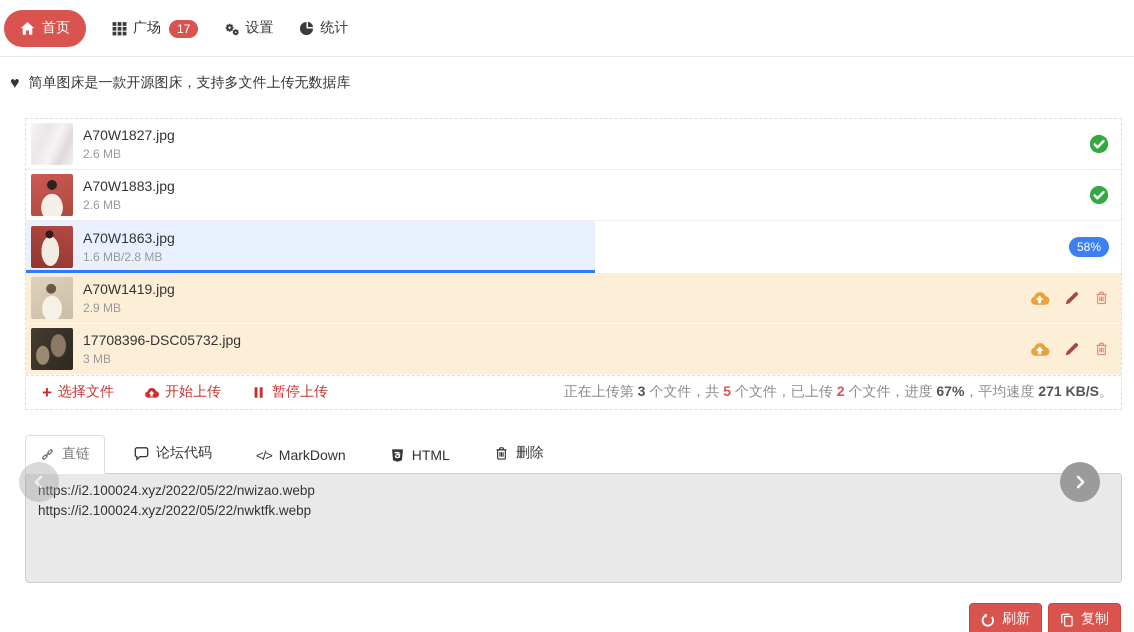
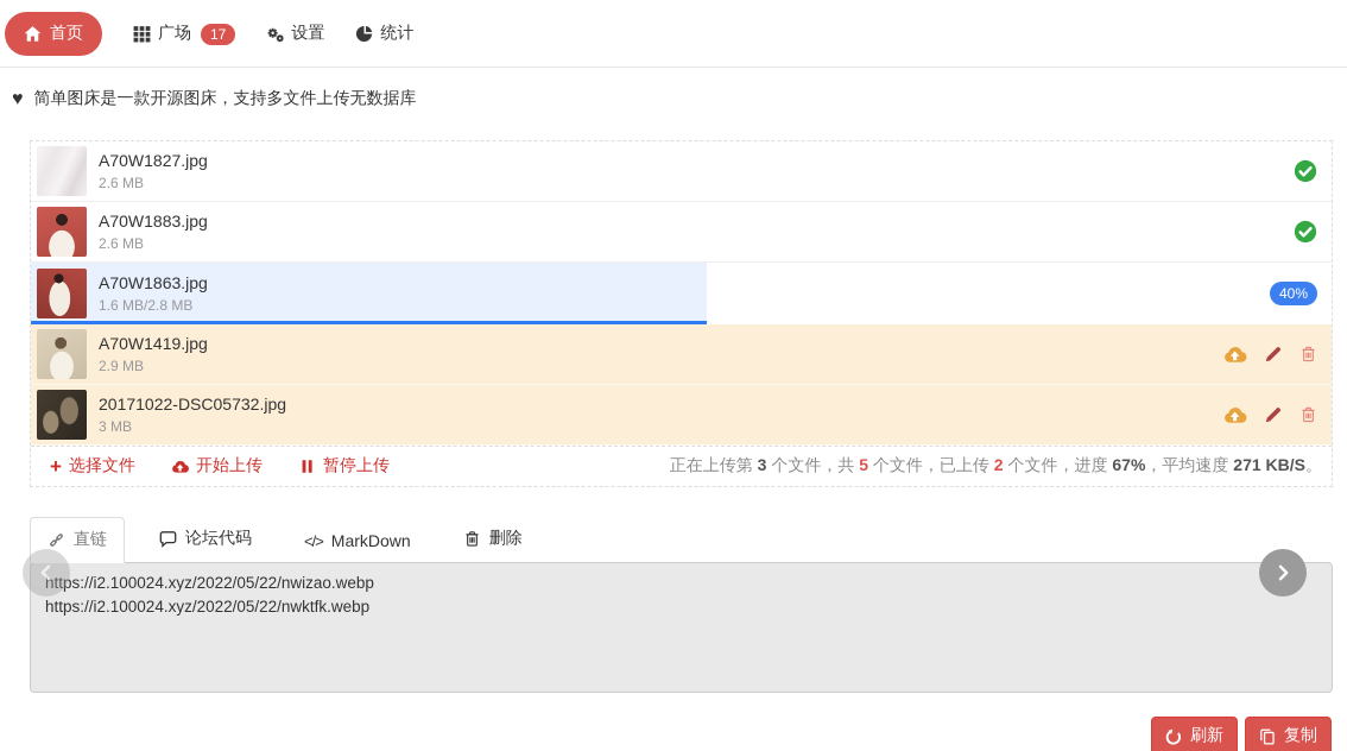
  首页
  广场
  17
  设置
  统计
  ♥
  简单图床是一款开源图床，支持多文件上传无数据库
  A70W1827.jpg
  2.6 MB
  A70W1883.jpg
  2.6 MB
  A70W1863.jpg
  1.6 MB/2.8 MB
- 58%
+ 40%
  A70W1419.jpg
  2.9 MB
- 17708396-DSC05732.jpg
+ 20171022-DSC05732.jpg
  3 MB
  +
  选择文件
  开始上传
  暂停上传
  正在上传第 3 个文件，共 5 个文件，已上传 2 个文件，进度 67%，平均速度 271 KB/S。
  直链
  论坛代码
  </>
  MarkDown
- HTML
  删除
  https://i2.100024.xyz/2022/05/22/nwizao.webp
  https://i2.100024.xyz/2022/05/22/nwktfk.webp
  刷新
  复制
